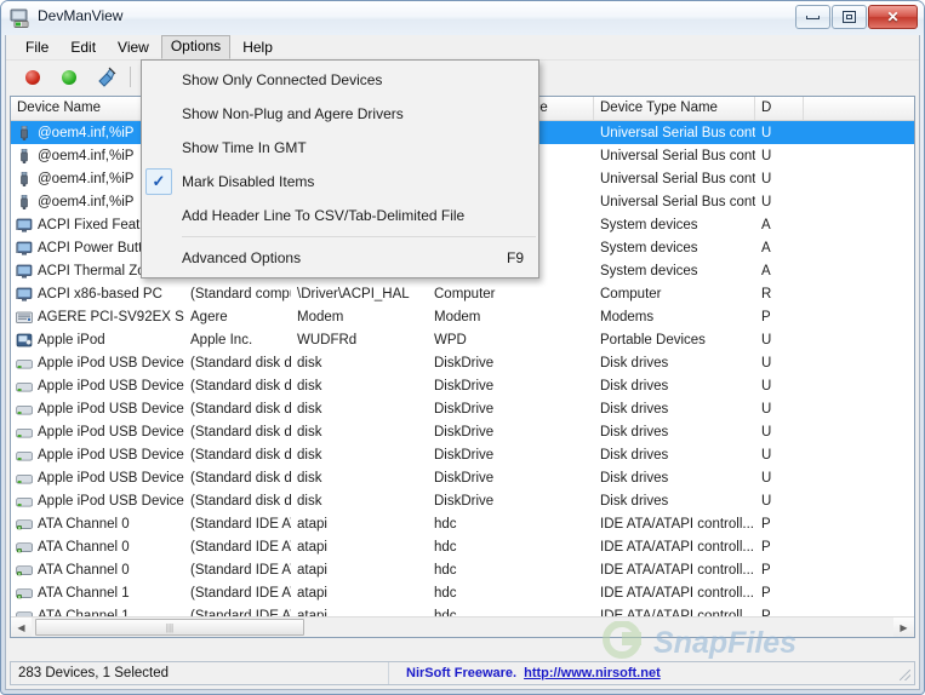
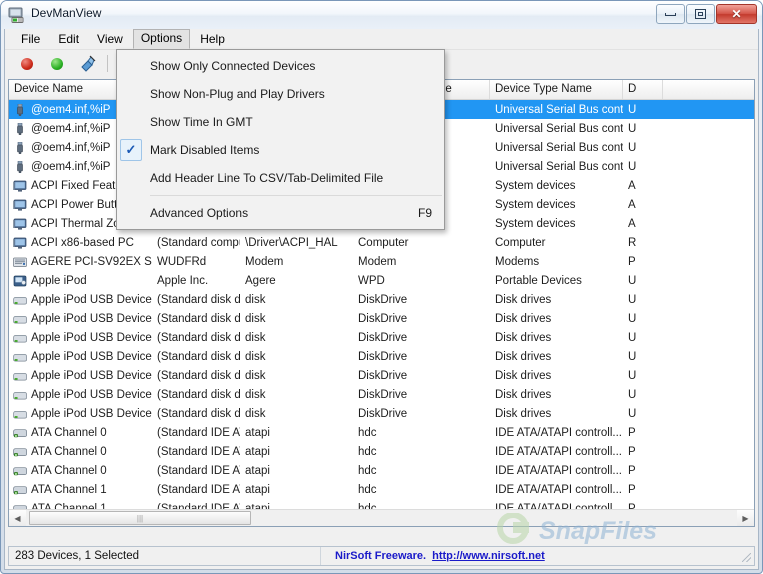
  DevManView
  ✕
  File
  Edit
  View
  Options
  Help
  Device Name
  Device Type Name
  D
  @oem4.inf,%iP
  Universal Serial Bus cont
  U
  @oem4.inf,%iP
  Universal Serial Bus cont
  U
  @oem4.inf,%iP
  Universal Serial Bus cont
  U
  @oem4.inf,%iP
  Universal Serial Bus cont
  U
  ACPI Fixed Feat
  System devices
  A
  ACPI Power But
  System devices
  A
  ACPI Thermal Z
  System devices
  A
  ACPI x86-based PC
  \Driver\ACPI_HAL
  Computer
  Computer
  R
  AGERE PCI-SV92EX S
- Agere
+ WUDFRd
  Modem
  Modem
  Modems
  P
  Apple iPod
  Apple Inc.
- WUDFRd
+ Agere
  WPD
  Portable Devices
  U
  Apple iPod USB Device
  (Standard disk d
  disk
  DiskDrive
  Disk drives
  U
  Apple iPod USB Device
  (Standard disk d
  disk
  DiskDrive
  Disk drives
  U
  Apple iPod USB Device
  (Standard disk d
  disk
  DiskDrive
  Disk drives
  U
  Apple iPod USB Device
  (Standard disk d
  disk
  DiskDrive
  Disk drives
  U
  Apple iPod USB Device
  (Standard disk d
  disk
  DiskDrive
  Disk drives
  U
  Apple iPod USB Device
  (Standard disk d
  disk
  DiskDrive
  Disk drives
  U
  Apple iPod USB Device
  (Standard disk d
  disk
  DiskDrive
  Disk drives
  U
  ATA Channel 0
  atapi
  hdc
  IDE ATA/ATAPI controll...
  P
  ATA Channel 0
  atapi
  hdc
  IDE ATA/ATAPI controll...
  P
  ATA Channel 0
  atapi
  hdc
  IDE ATA/ATAPI controll...
  P
  ATA Channel 1
  atapi
  hdc
  IDE ATA/ATAPI controll...
  P
  ◀
  |||
  ▶
  283 Devices, 1 Selected
  NirSoft Freeware.
  http://www.nirsoft.net
  SnapFiles
  Show Only Connected Devices
- Show Non-Plug and Agere Drivers
+ Show Non-Plug and Play Drivers
  Show Time In GMT
  ✓
  Mark Disabled Items
  Add Header Line To CSV/Tab-Delimited File
  Advanced Options
  F9
